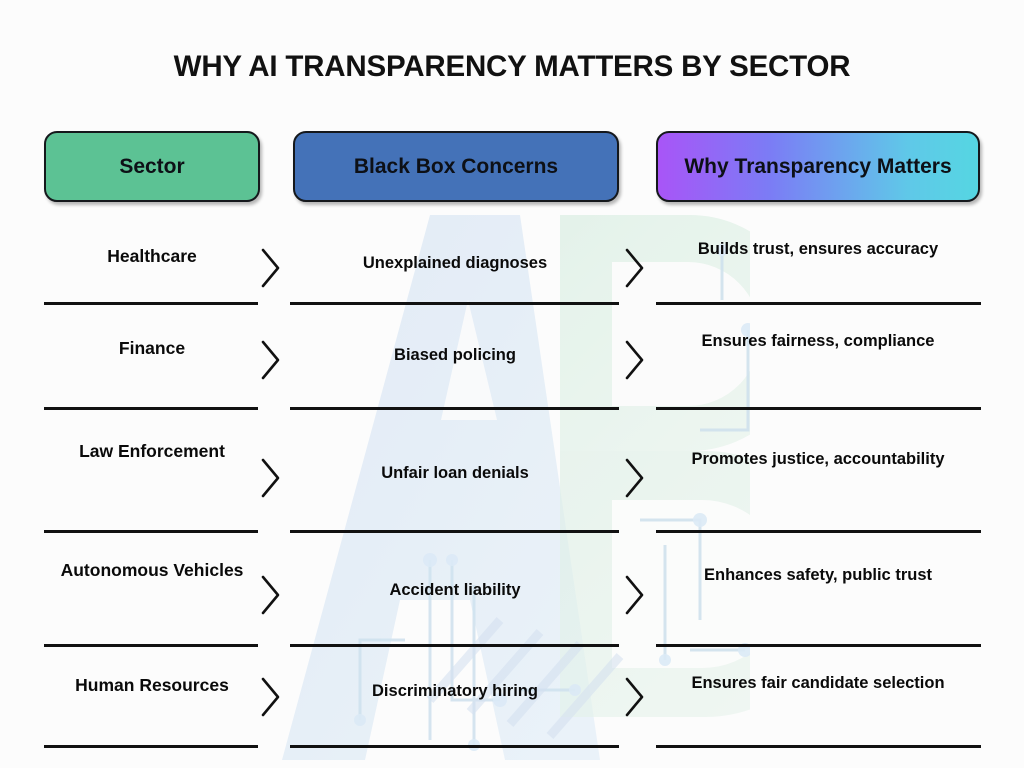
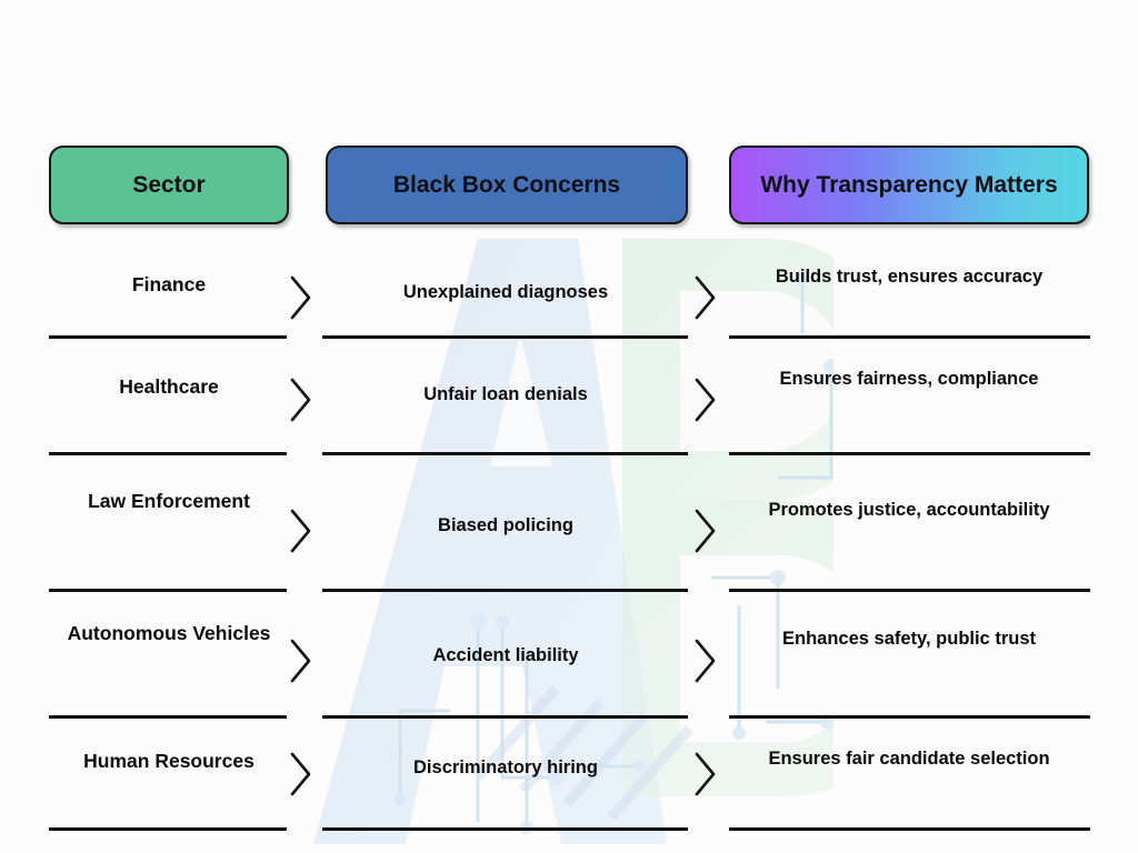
- WHY AI TRANSPARENCY MATTERS BY SECTOR
  Sector
  Black Box Concerns
  Why Transparency Matters
- Healthcare
+ Finance
  Unexplained diagnoses
  Builds trust, ensures accuracy
- Finance
+ Healthcare
- Biased policing
+ Unfair loan denials
  Ensures fairness, compliance
  Law Enforcement
- Unfair loan denials
+ Biased policing
  Promotes justice, accountability
  Autonomous Vehicles
  Accident liability
  Enhances safety, public trust
  Human Resources
  Discriminatory hiring
  Ensures fair candidate selection
